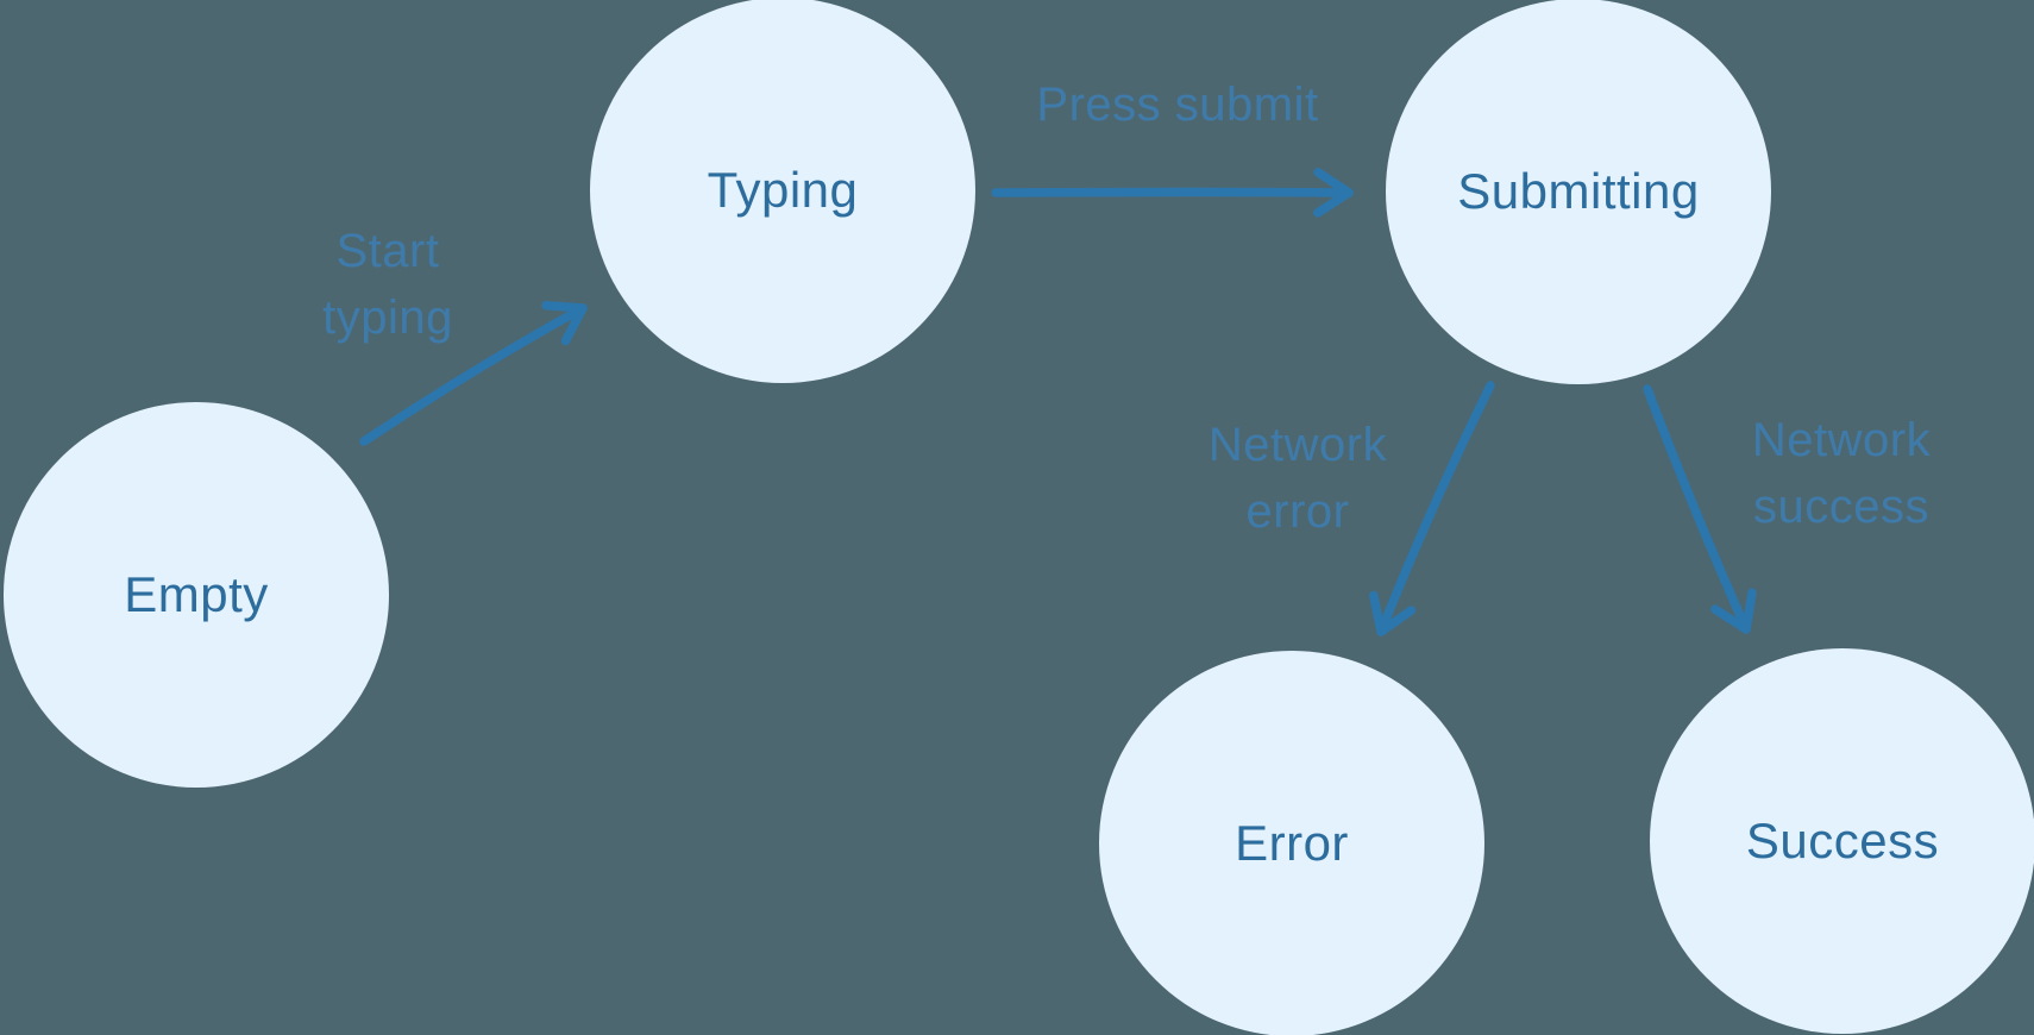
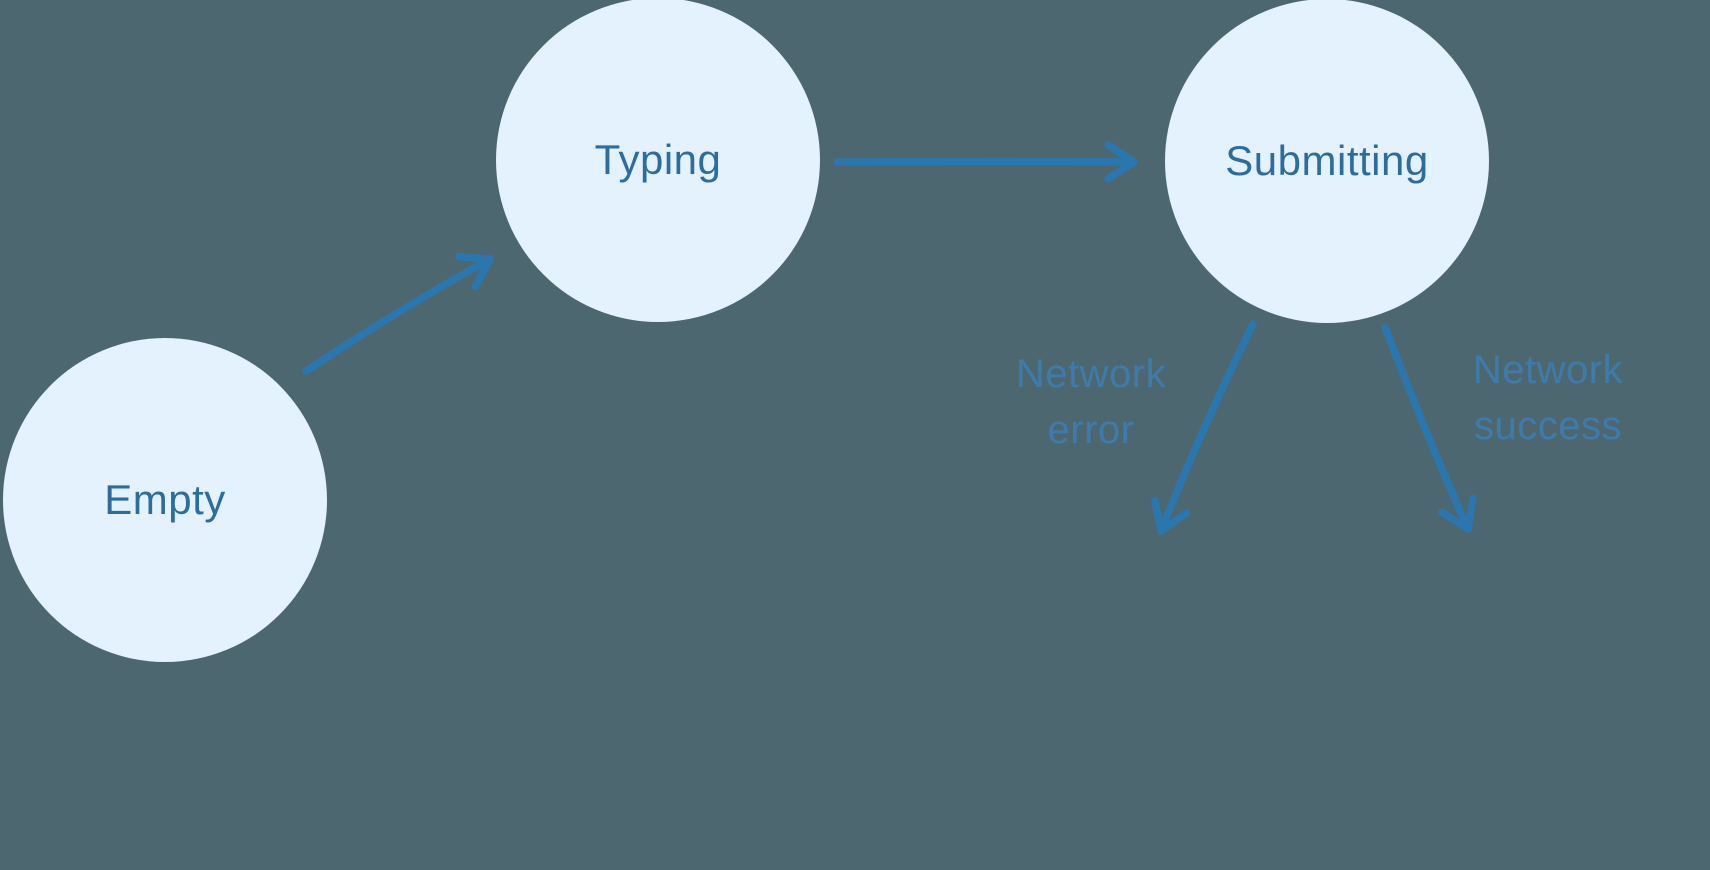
  Empty
  Typing
  Submitting
- Error
- Success
- Start typing
- Press submit
  Network error
  Network success
